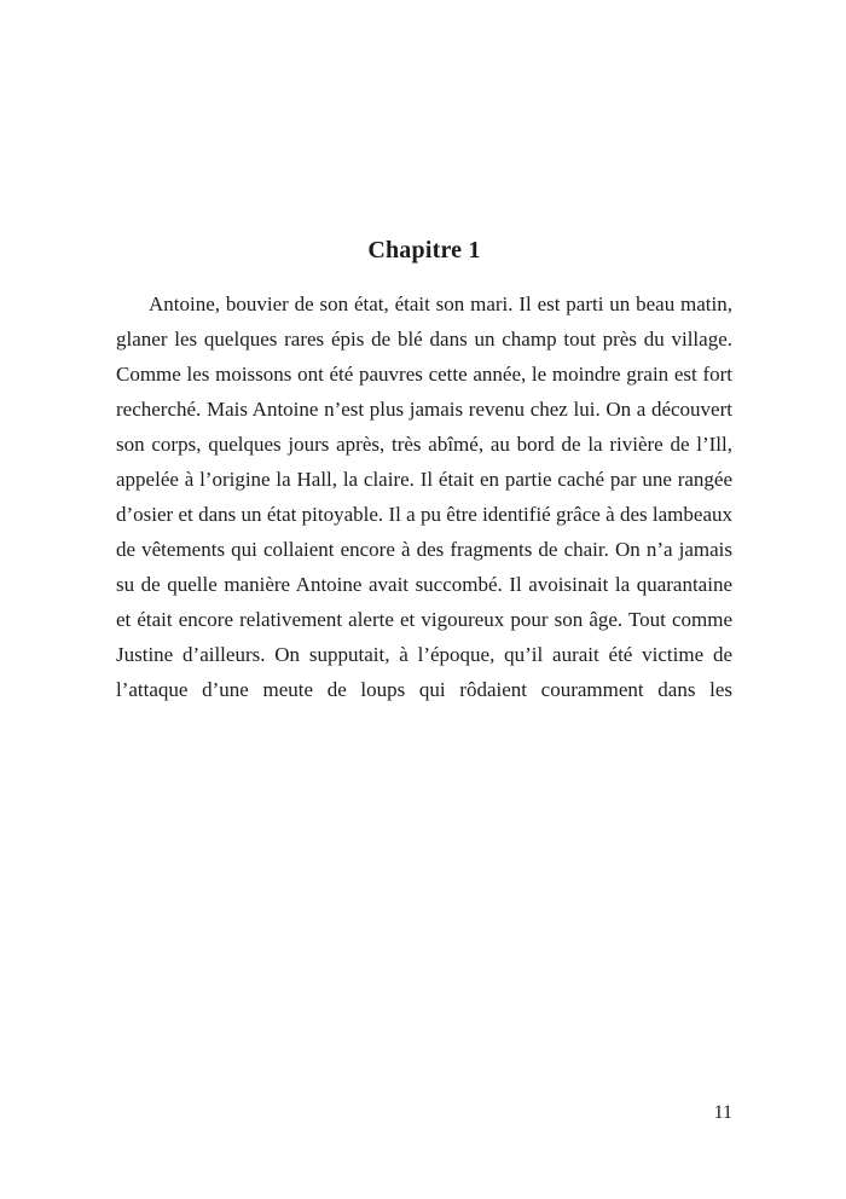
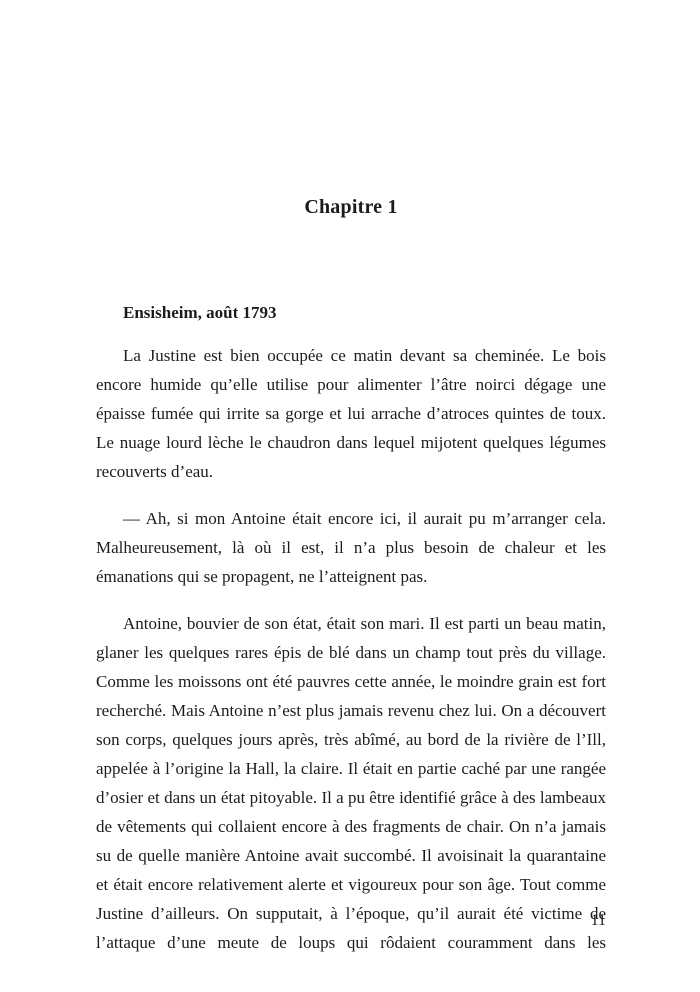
  Chapitre 1
+ Ensisheim, août 1793
+ La Justine est bien occupée ce matin devant sa cheminée. Le bois encore humide qu’elle utilise pour alimenter l’âtre noirci dégage une épaisse fumée qui irrite sa gorge et lui arrache d’atroces quintes de toux. Le nuage lourd lèche le chaudron dans lequel mijotent quelques légumes recouverts d’eau.
+ — Ah, si mon Antoine était encore ici, il aurait pu m’arranger cela. Malheureusement, là où il est, il n’a plus besoin de chaleur et les émanations qui se propagent, ne l’atteignent pas.
  Antoine, bouvier de son état, était son mari. Il est parti un beau matin, glaner les quelques rares épis de blé dans un champ tout près du village. Comme les moissons ont été pauvres cette année, le moindre grain est fort recherché. Mais Antoine n’est plus jamais revenu chez lui. On a découvert son corps, quelques jours après, très abîmé, au bord de la rivière de l’Ill, appelée à l’origine la Hall, la claire. Il était en partie caché par une rangée d’osier et dans un état pitoyable. Il a pu être identifié grâce à des lambeaux de vêtements qui collaient encore à des fragments de chair. On n’a jamais su de quelle manière Antoine avait succombé. Il avoisinait la quarantaine et était encore relativement alerte et vigoureux pour son âge. Tout comme Justine d’ailleurs. On supputait, à l’époque, qu’il aurait été victime de l’attaque d’une meute de loups qui rôdaient couramment dans les
  11
